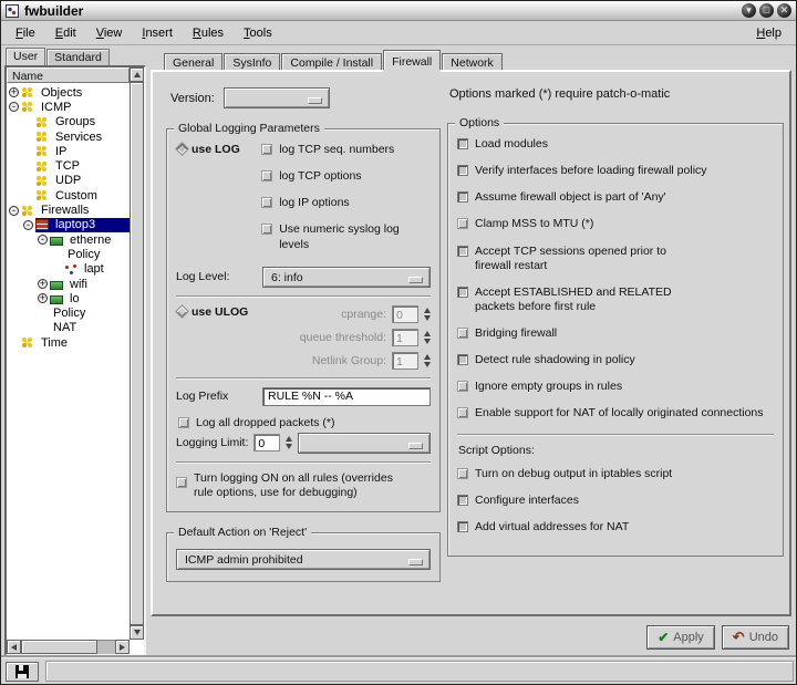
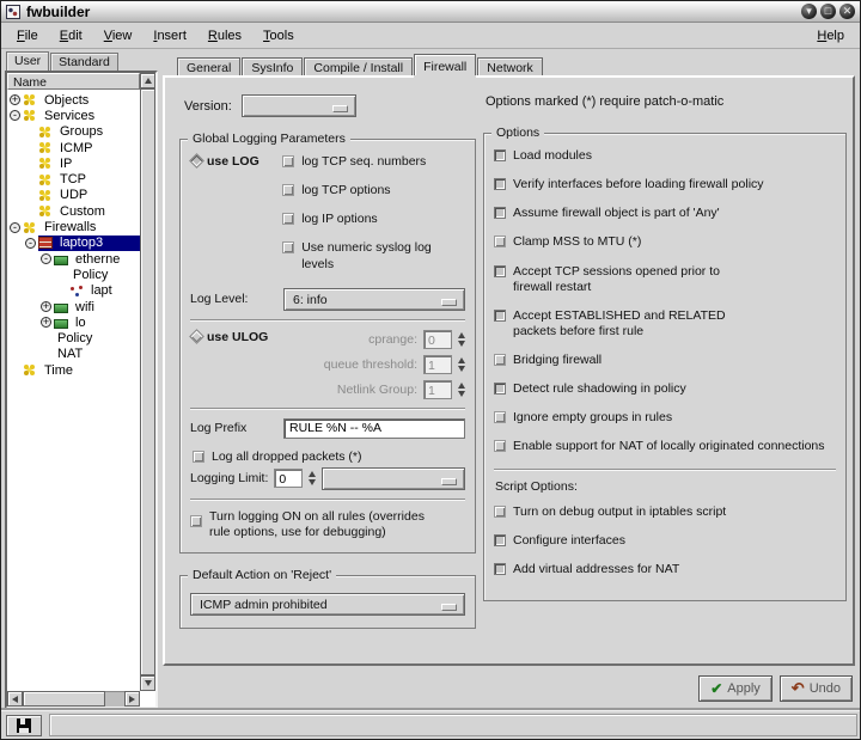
  fwbuilder
  ▾
  □
  ✕
  File
  Edit
  View
  Insert
  Rules
  Tools
  Help
  User
  Standard
  Name
  +
  Objects
  -
- ICMP
+ Services
  Groups
- Services
+ ICMP
  IP
  TCP
  UDP
  Custom
  -
  Firewalls
  -
  laptop3
  -
  etherne
  Policy
  lapt
  +
  wifi
  +
  lo
  Policy
  NAT
  Time
  General
  SysInfo
  Compile / Install
  Firewall
  Network
  Version:
  Global Logging Parameters
  use LOG
  log TCP seq. numbers
  log TCP options
  log IP options
  Use numeric syslog log levels
  Log Level:
  6: info
  use ULOG
  cprange:
  0
  queue threshold:
  1
  Netlink Group:
  1
  Log Prefix
  RULE %N -- %A
  Log all dropped packets (*)
  Logging Limit:
  0
  Turn logging ON on all rules (overrides
  rule options, use for debugging)
  Default Action on 'Reject'
  ICMP admin prohibited
  Options marked (*) require patch-o-matic
  Options
  Load modules
  Verify interfaces before loading firewall policy
  Assume firewall object is part of 'Any'
  Clamp MSS to MTU (*)
  Accept TCP sessions opened prior to
  firewall restart
  Accept ESTABLISHED and RELATED
  packets before first rule
  Bridging firewall
  Detect rule shadowing in policy
  Ignore empty groups in rules
  Enable support for NAT of locally originated connections
  Script Options:
  Turn on debug output in iptables script
  Configure interfaces
  Add virtual addresses for NAT
  ✔
  Apply
  ↶
  Undo
